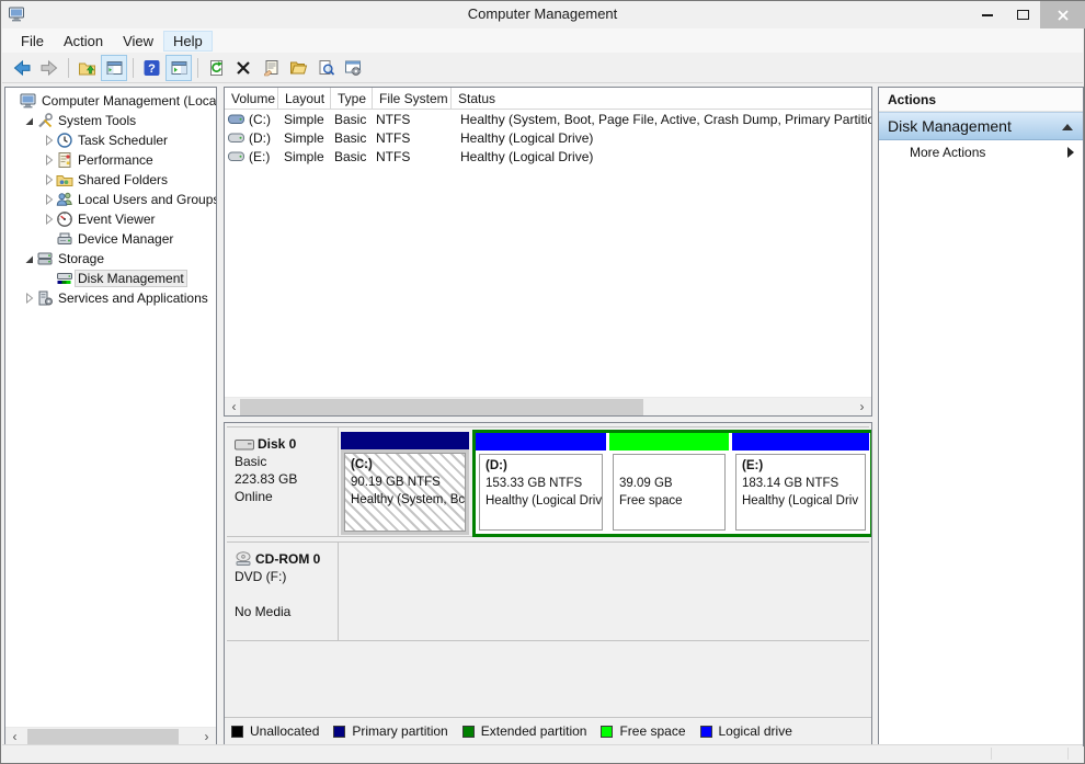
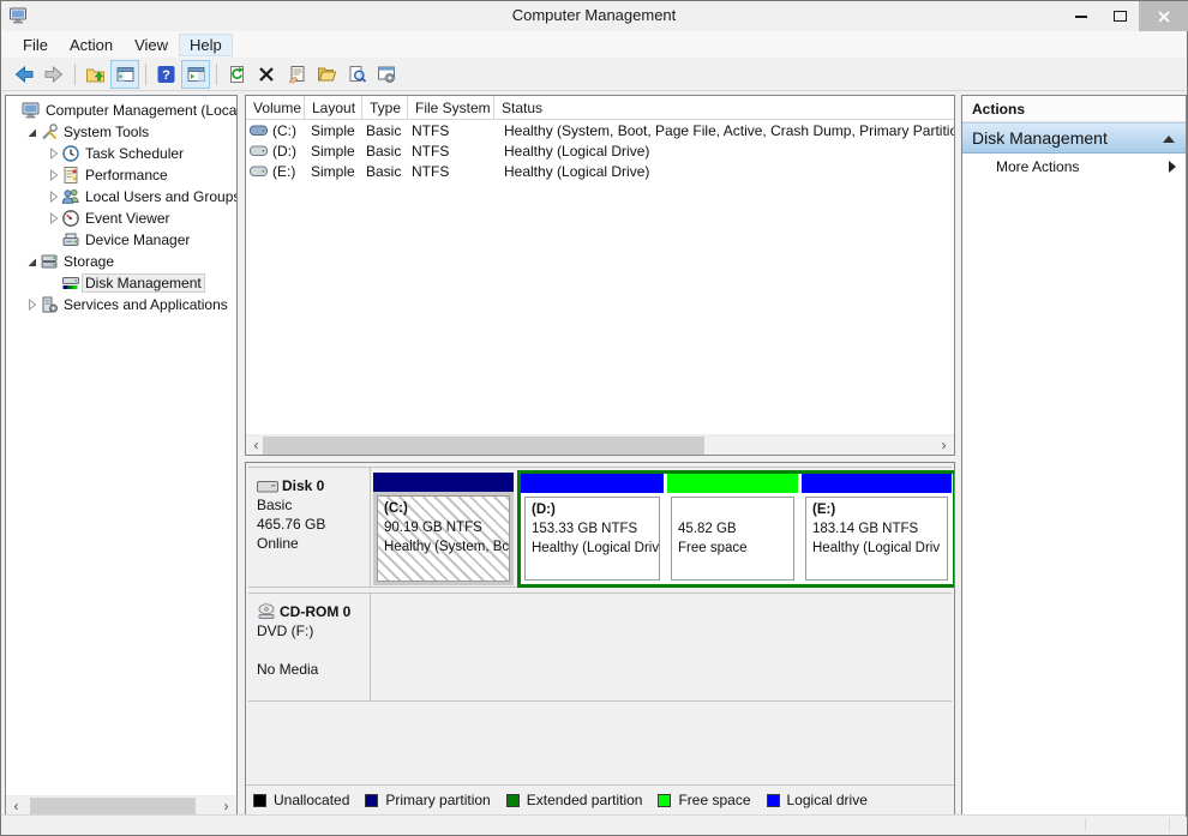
  Computer Management
  File
  Action
  View
  Help
  ?
  Computer Management (Loca
  System Tools
  Task Scheduler
  Performance
- Shared Folders
  Local Users and Group
  Event Viewer
  Device Manager
  Storage
  Disk Management
  Services and Applications
  ‹
  ›
  Volume
  Layout
  Type
  File System
  Status
  (C:)
  Simple
  Basic
  NTFS
  Healthy (System, Boot, Page File, Active, Crash Dump, Primary Partitio
  (D:)
  Simple
  Basic
  NTFS
  Healthy (Logical Drive)
  (E:)
  Simple
  Basic
  NTFS
  Healthy (Logical Drive)
  ‹
  ›
  Disk 0
  Basic
- 223.83 GB
+ 465.76 GB
  Online
  (C:)
  90.19 GB NTFS
  Healthy (System, Bc
  (D:)
  153.33 GB NTFS
  Healthy (Logical Driv
- 39.09 GB
+ 45.82 GB
  Free space
  (E:)
  183.14 GB NTFS
  Healthy (Logical Driv
  CD-ROM 0
  DVD (F:)
  No Media
  Unallocated
  Primary partition
  Extended partition
  Free space
  Logical drive
  Actions
  Disk Management
  More Actions
